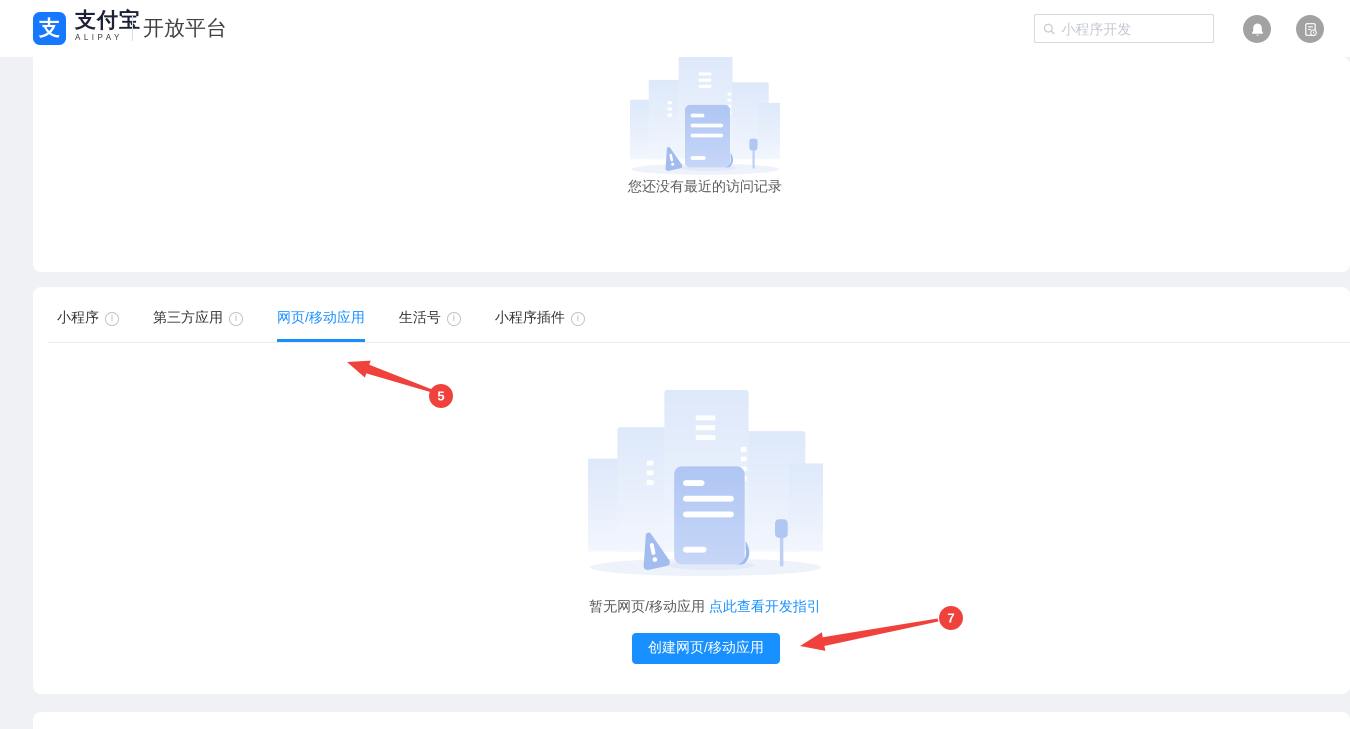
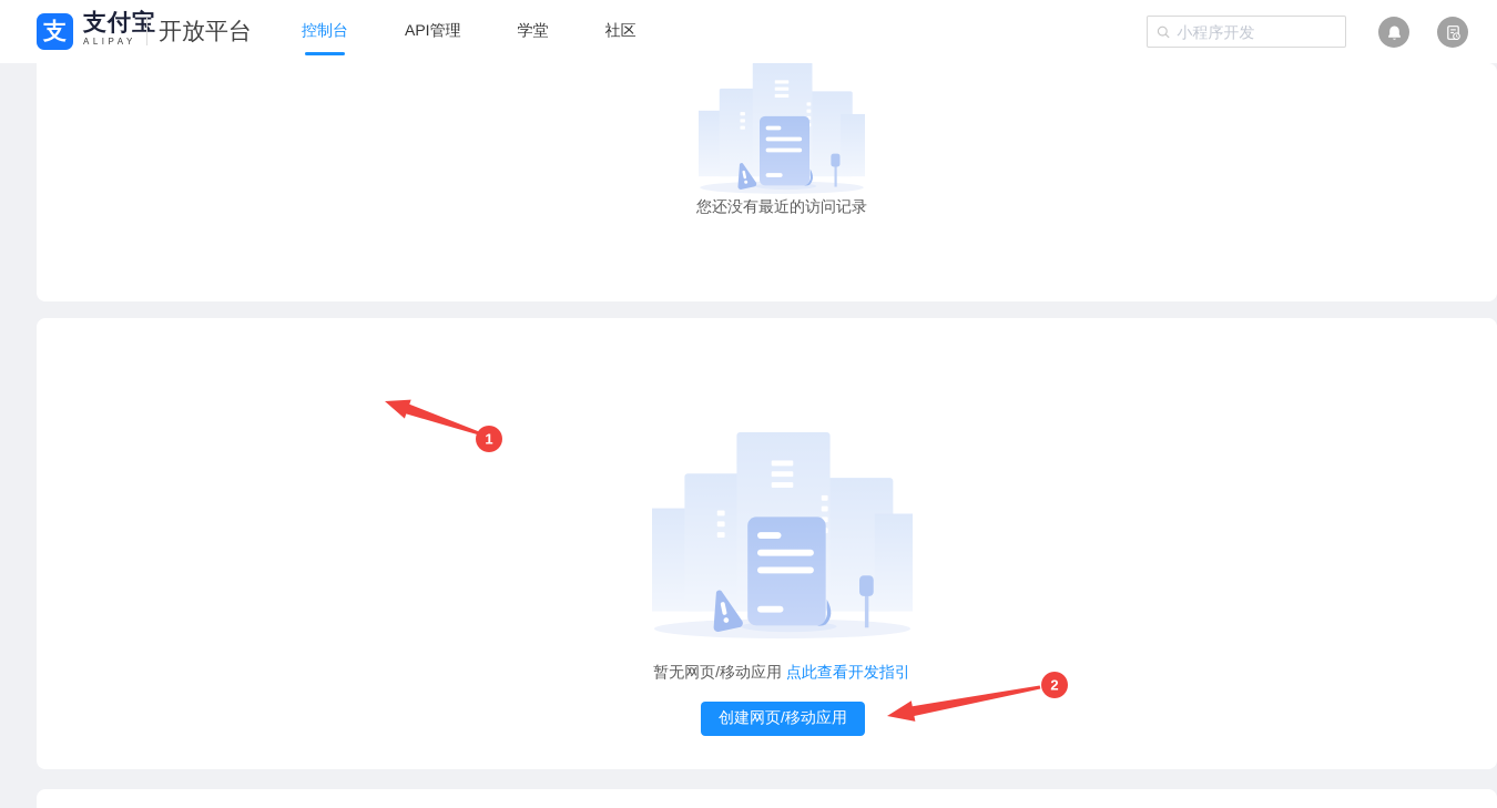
  支
  支付宝
  ALIPAY
  开放平台
+ 控制台
+ API管理
+ 学堂
+ 社区
  小程序开发
  您还没有最近的访问记录
- 小程序
- 第三方应用
- 网页/移动应用
- 生活号
- 小程序插件
  暂无网页/移动应用 点此查看开发指引
  创建网页/移动应用
- 5
+ 1
- 7
+ 2
